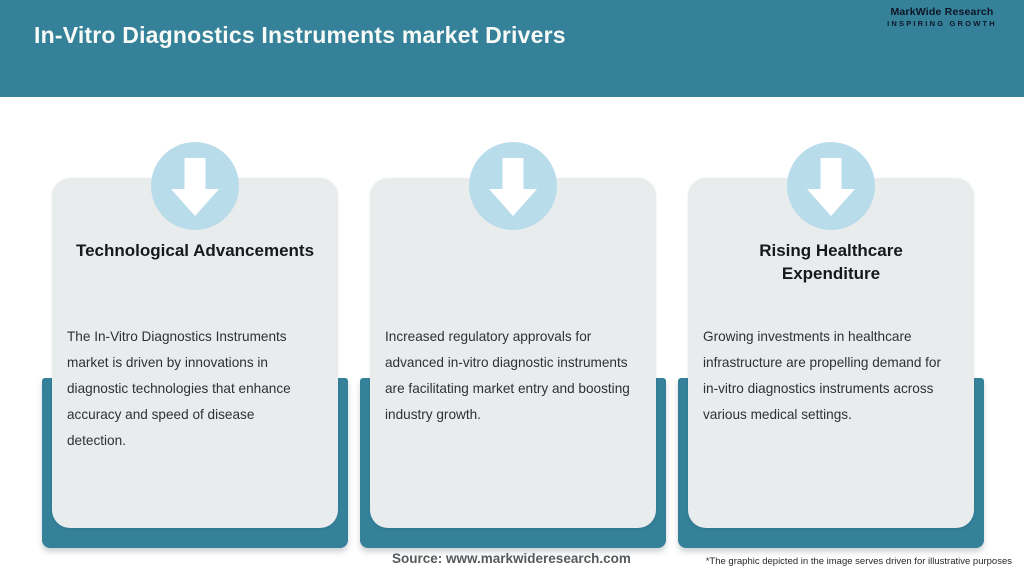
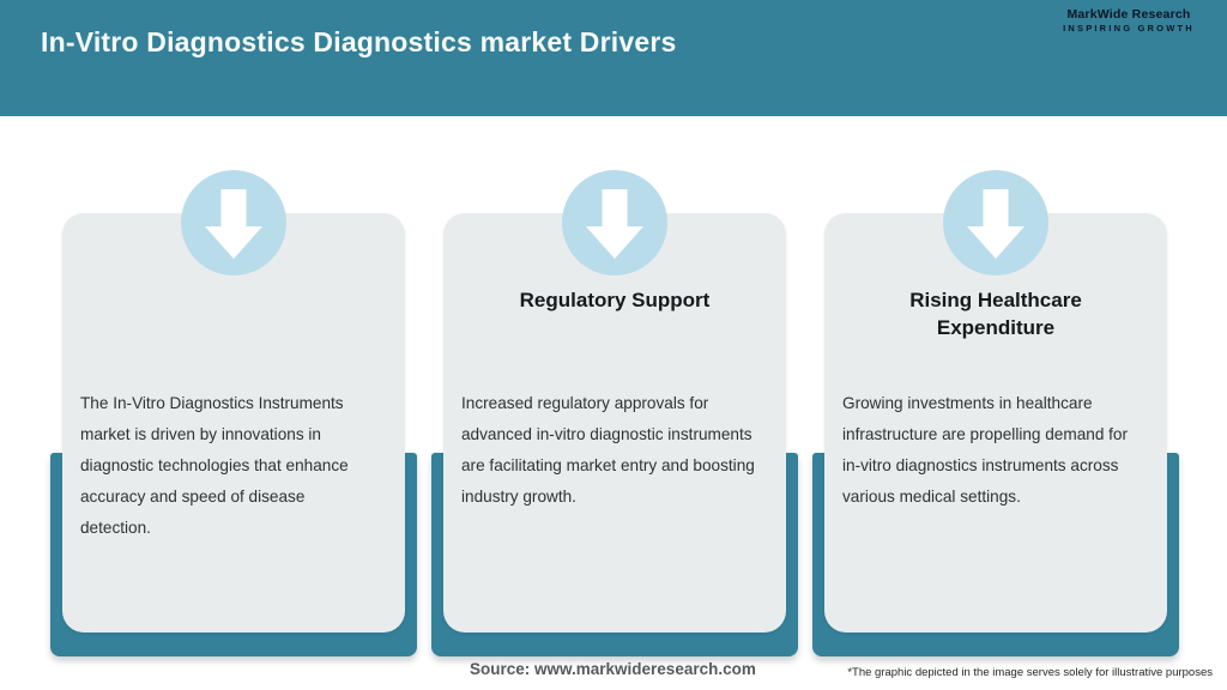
- In-Vitro Diagnostics Instruments market Drivers
+ In-Vitro Diagnostics Diagnostics market Drivers
  MarkWide Research
  INSPIRING GROWTH
- Technological Advancements
  The In-Vitro Diagnostics Instruments
  market is driven by innovations in
  diagnostic technologies that enhance
  accuracy and speed of disease
  detection.
+ Regulatory Support
  Increased regulatory approvals for
  advanced in-vitro diagnostic instruments
  are facilitating market entry and boosting
  industry growth.
  Rising Healthcare
  Expenditure
  Growing investments in healthcare
  infrastructure are propelling demand for
  in-vitro diagnostics instruments across
  various medical settings.
  Source: www.markwideresearch.com
- *The graphic depicted in the image serves driven for illustrative purposes
+ *The graphic depicted in the image serves solely for illustrative purposes
